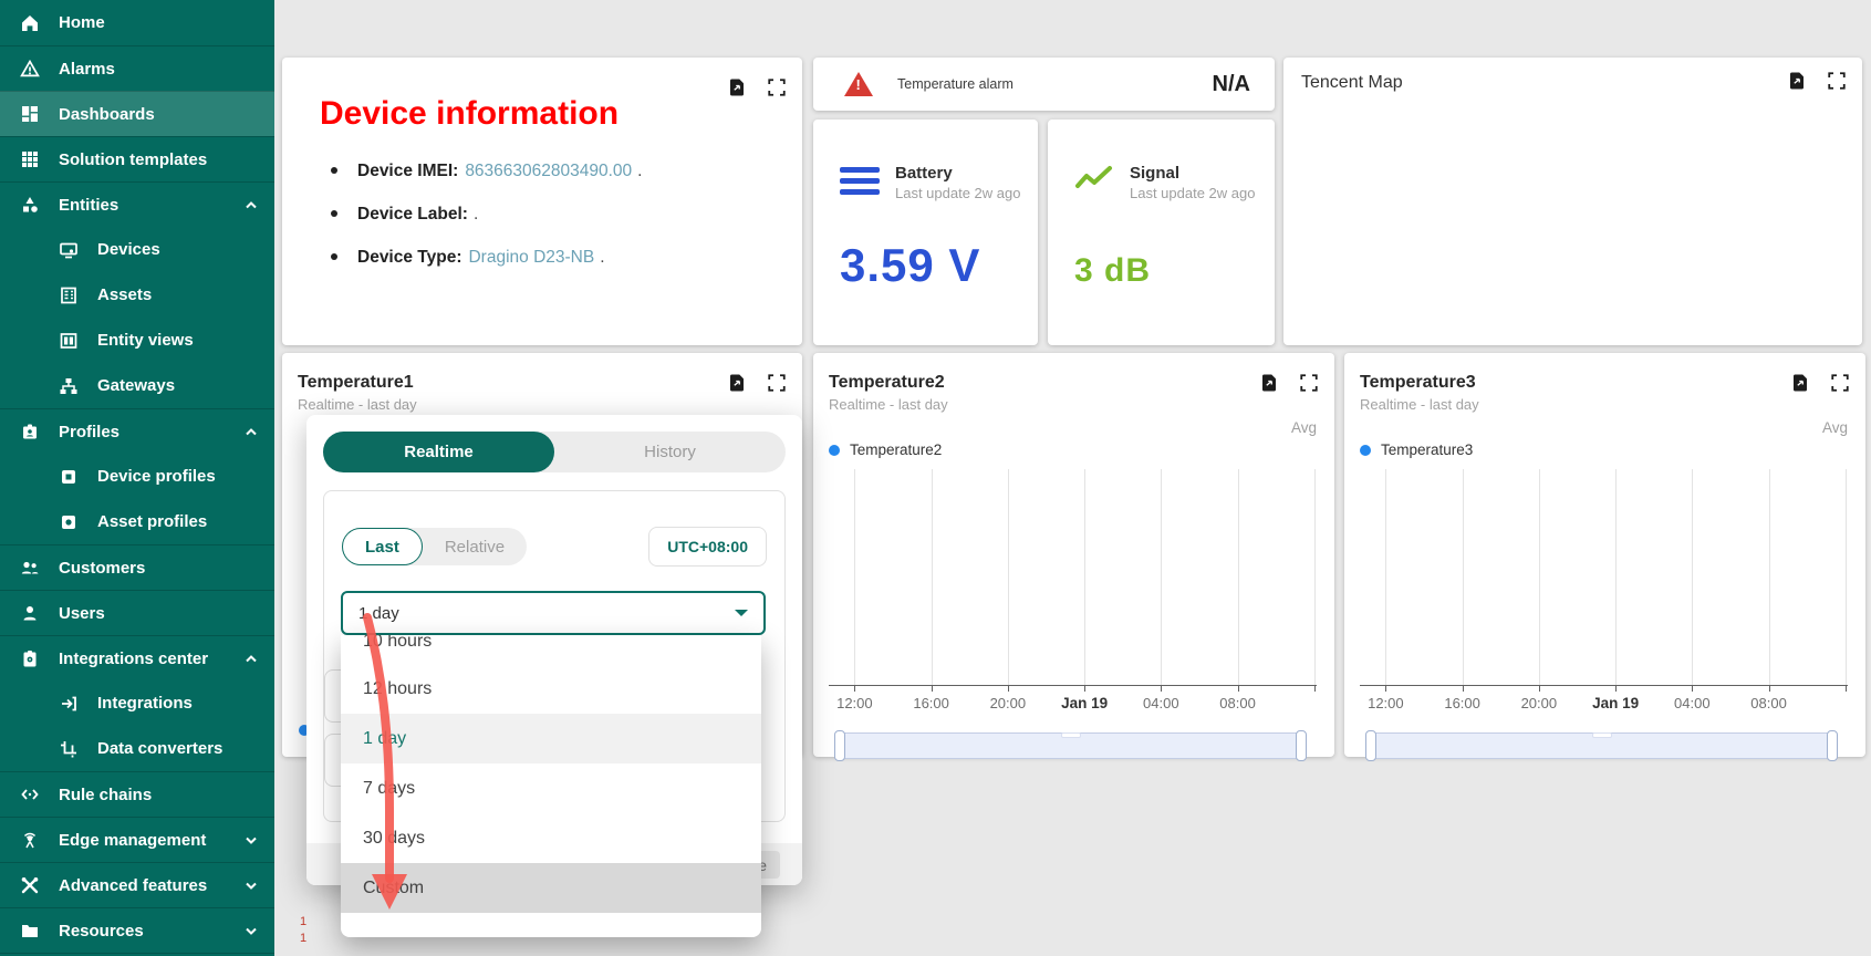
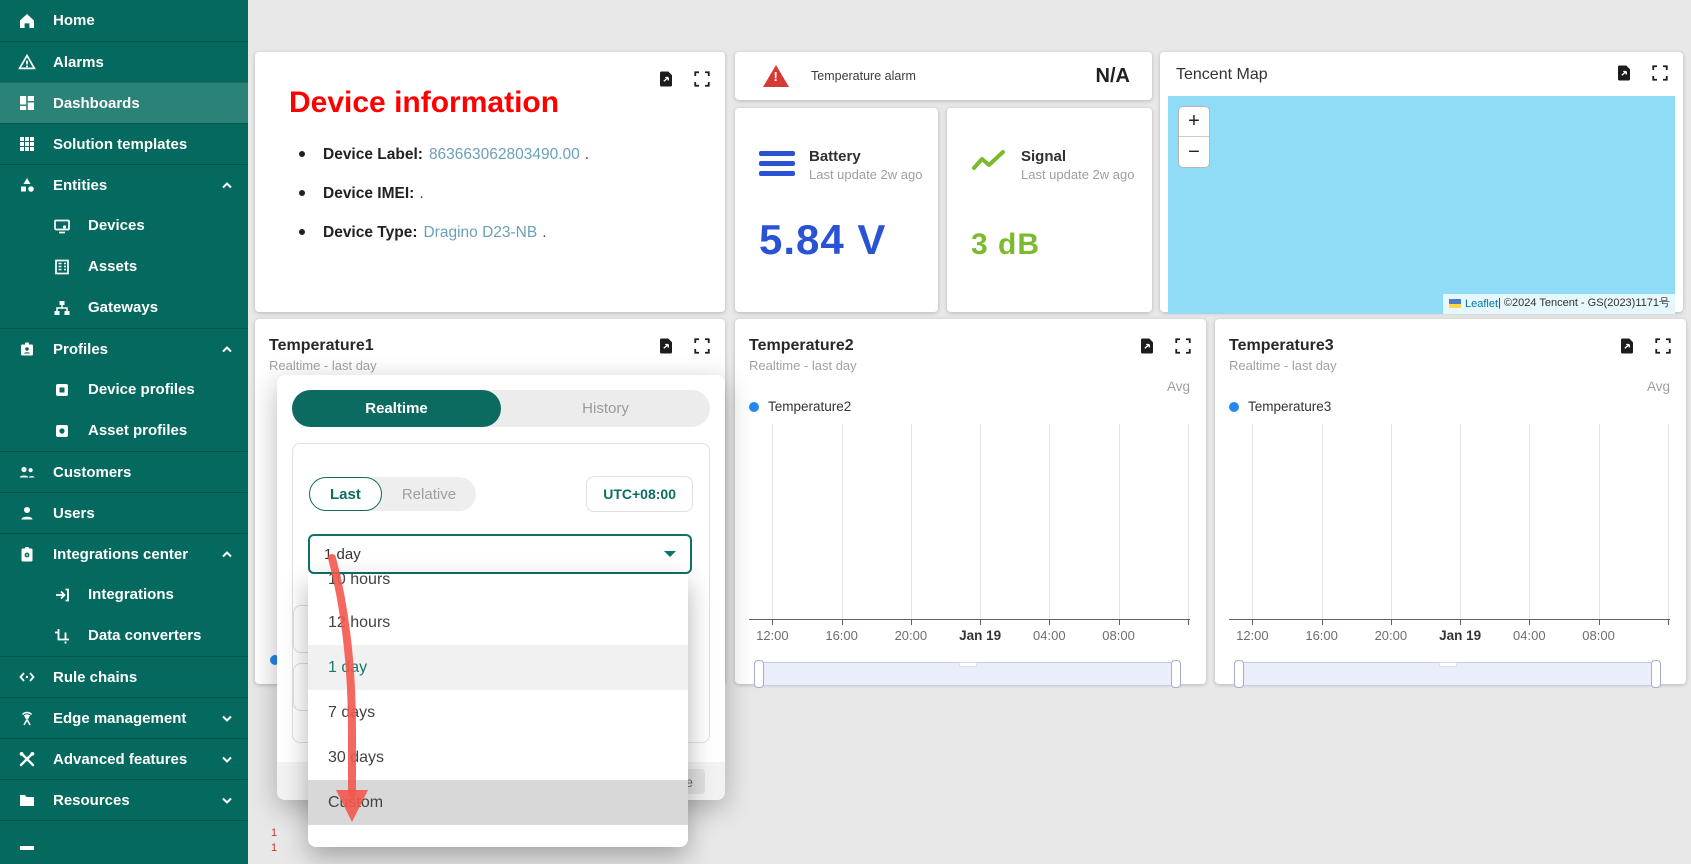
  Home
  Alarms
  Dashboards
  Solution templates
  Entities
  Devices
  Assets
- Entity views
  Gateways
  Profiles
  Device profiles
  Asset profiles
  Customers
  Users
  Integrations center
  Integrations
  Data converters
  Rule chains
  Edge management
  Advanced features
  Resources
  Device information
- Device IMEI:
+ Device Label:
  863663062803490.00
  .
- Device Label:
+ Device IMEI:
  .
  Device Type:
  Dragino D23-NB
  .
  Temperature alarm
  N/A
  Battery
  Last update 2w ago
- 3.59 V
+ 5.84 V
  Signal
  Last update 2w ago
  3 dB
  Tencent Map
+ +
+ −
+ Leaflet
+ | ©2024 Tencent - GS(2023)1171号
  Temperature1
  Realtime - last day
  1
  1
  Temperature2
  Realtime - last day
  Avg
  Temperature2
  12:00
  16:00
  20:00
  Jan 19
  04:00
  08:00
  Temperature3
  Realtime - last day
  Avg
  Temperature3
  12:00
  16:00
  20:00
  Jan 19
  04:00
  08:00
  Realtime
  History
  Last
  Relative
  UTC+08:00
  1 day
  10 hours
  1 hours
  1ay
  7 dys
  30ays
